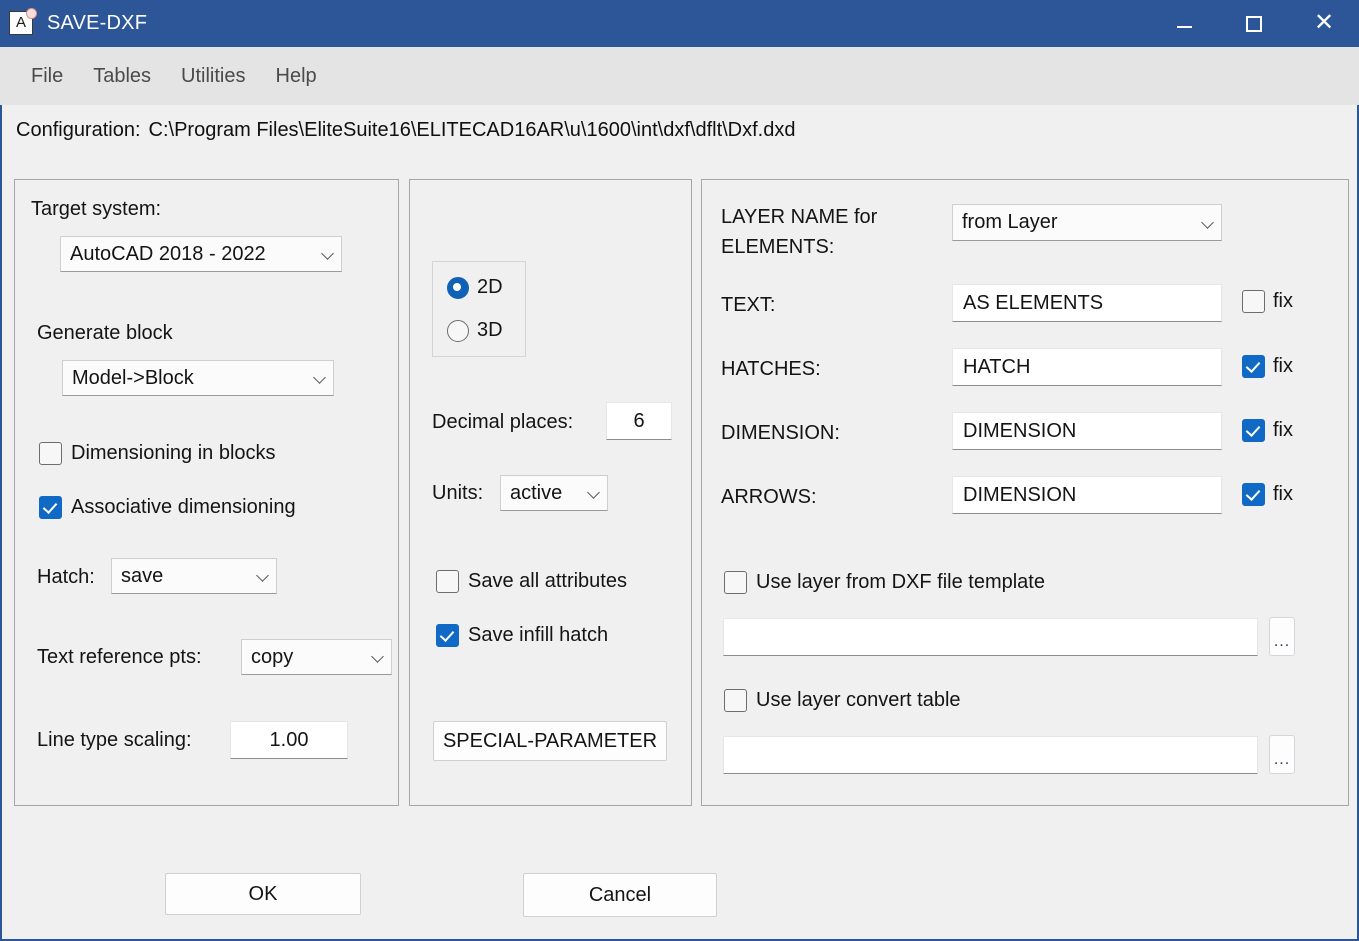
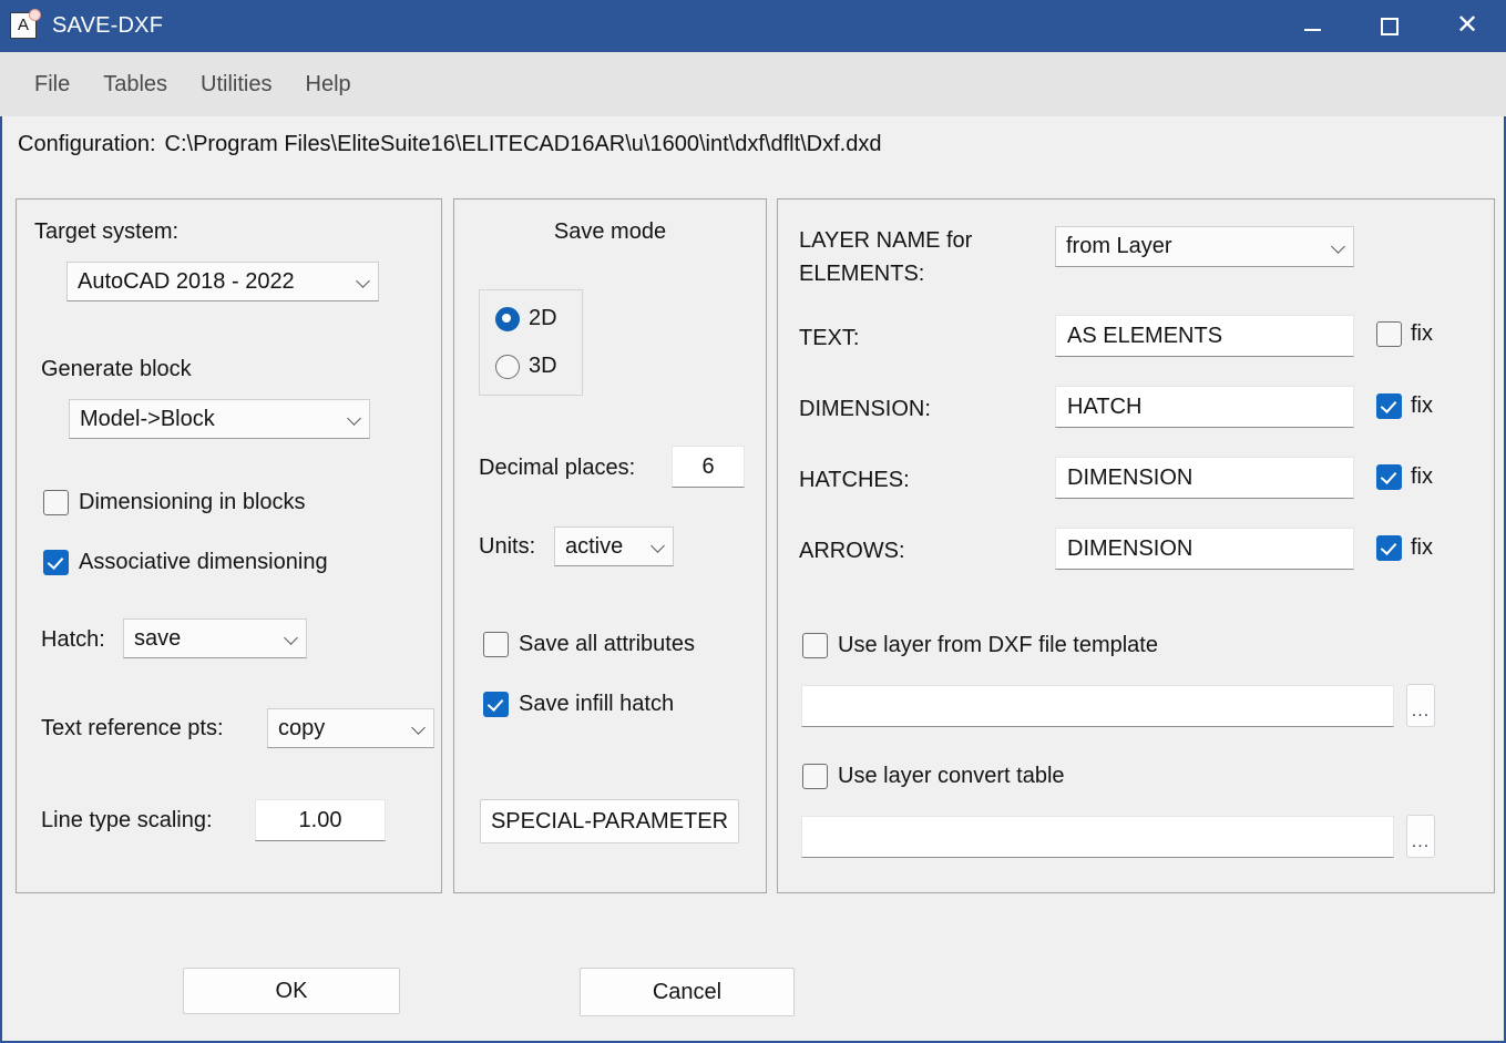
  A
  SAVE-DXF
  ✕
  File
  Tables
  Utilities
  Help
  Configuration:
  C:\Program Files\EliteSuite16\ELITECAD16AR\u\1600\int\dxf\dflt\Dxf.dxd
  Target system:
  AutoCAD 2018 - 2022
  Generate block
  Model->Block
  Dimensioning in blocks
  Associative dimensioning
  Hatch:
  save
  Text reference pts:
  copy
  Line type scaling:
  1.00
+ Save mode
  2D
  3D
  Decimal places:
  6
  Units:
  active
  Save all attributes
  Save infill hatch
  SPECIAL-PARAMETER
  LAYER NAME for
  ELEMENTS:
  from Layer
  TEXT:
  AS ELEMENTS
  fix
- HATCHES:
+ DIMENSION:
  HATCH
  fix
- DIMENSION:
+ HATCHES:
  DIMENSION
  fix
  ARROWS:
  DIMENSION
  fix
  Use layer from DXF file template
  ...
  Use layer convert table
  ...
  OK
  Cancel
